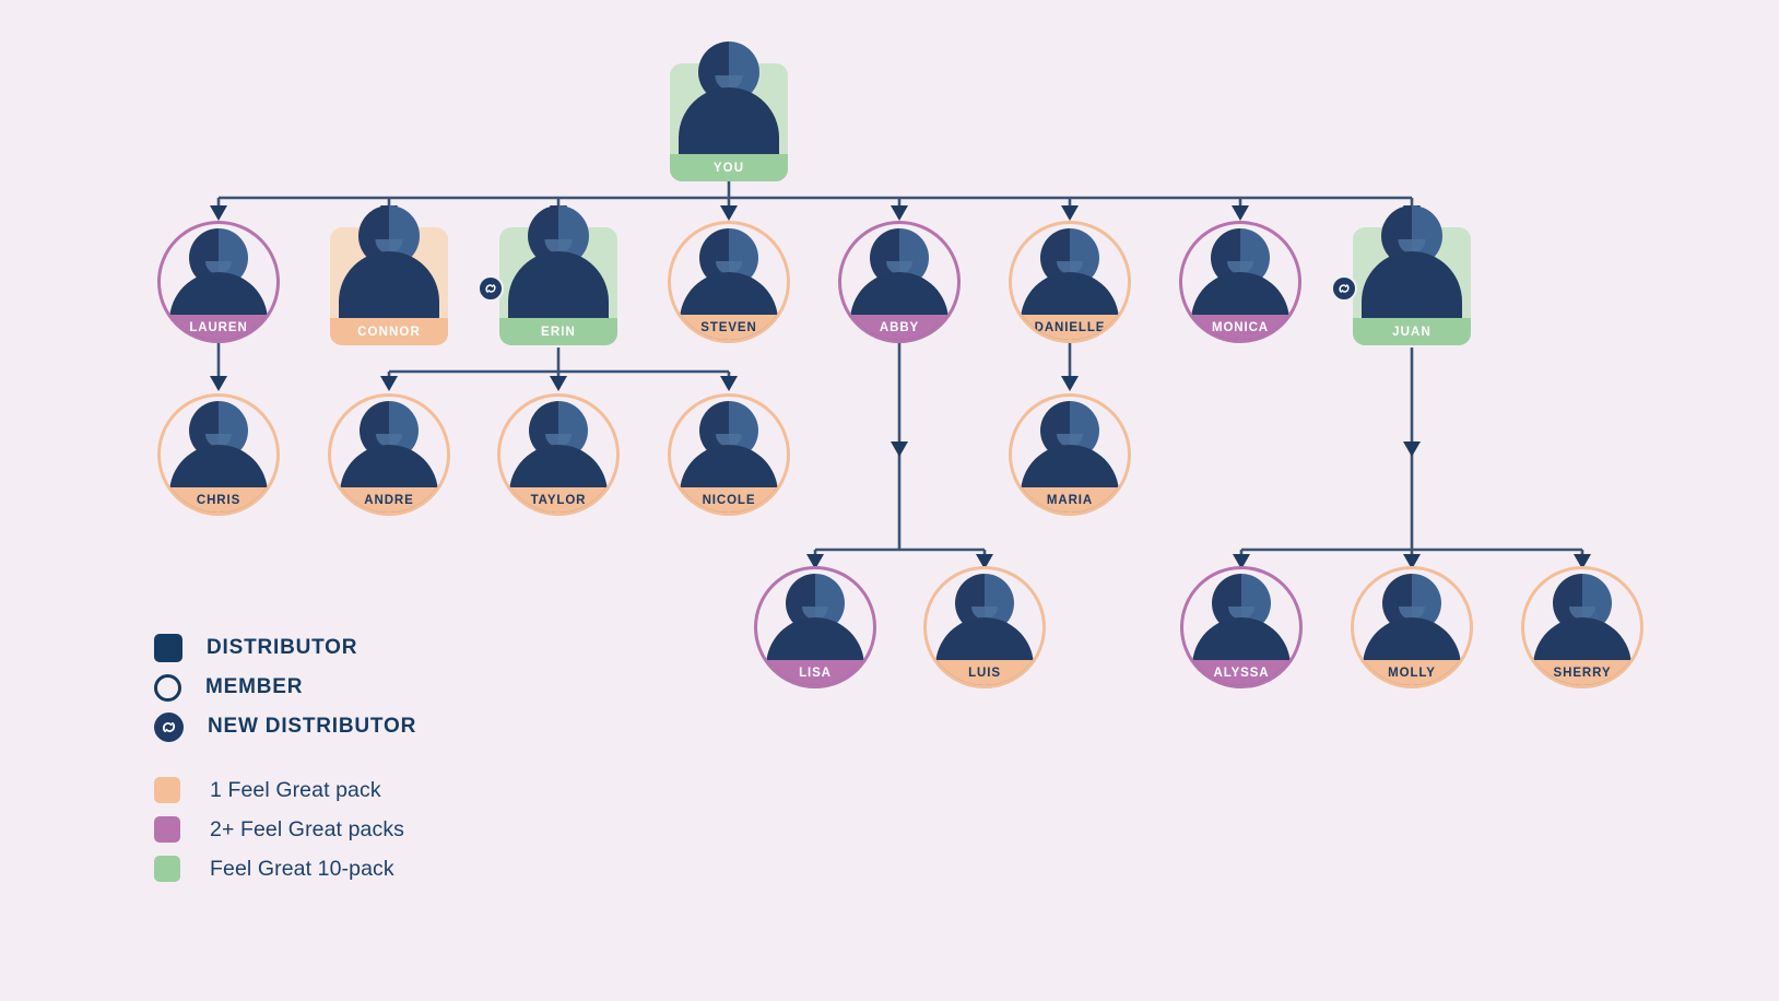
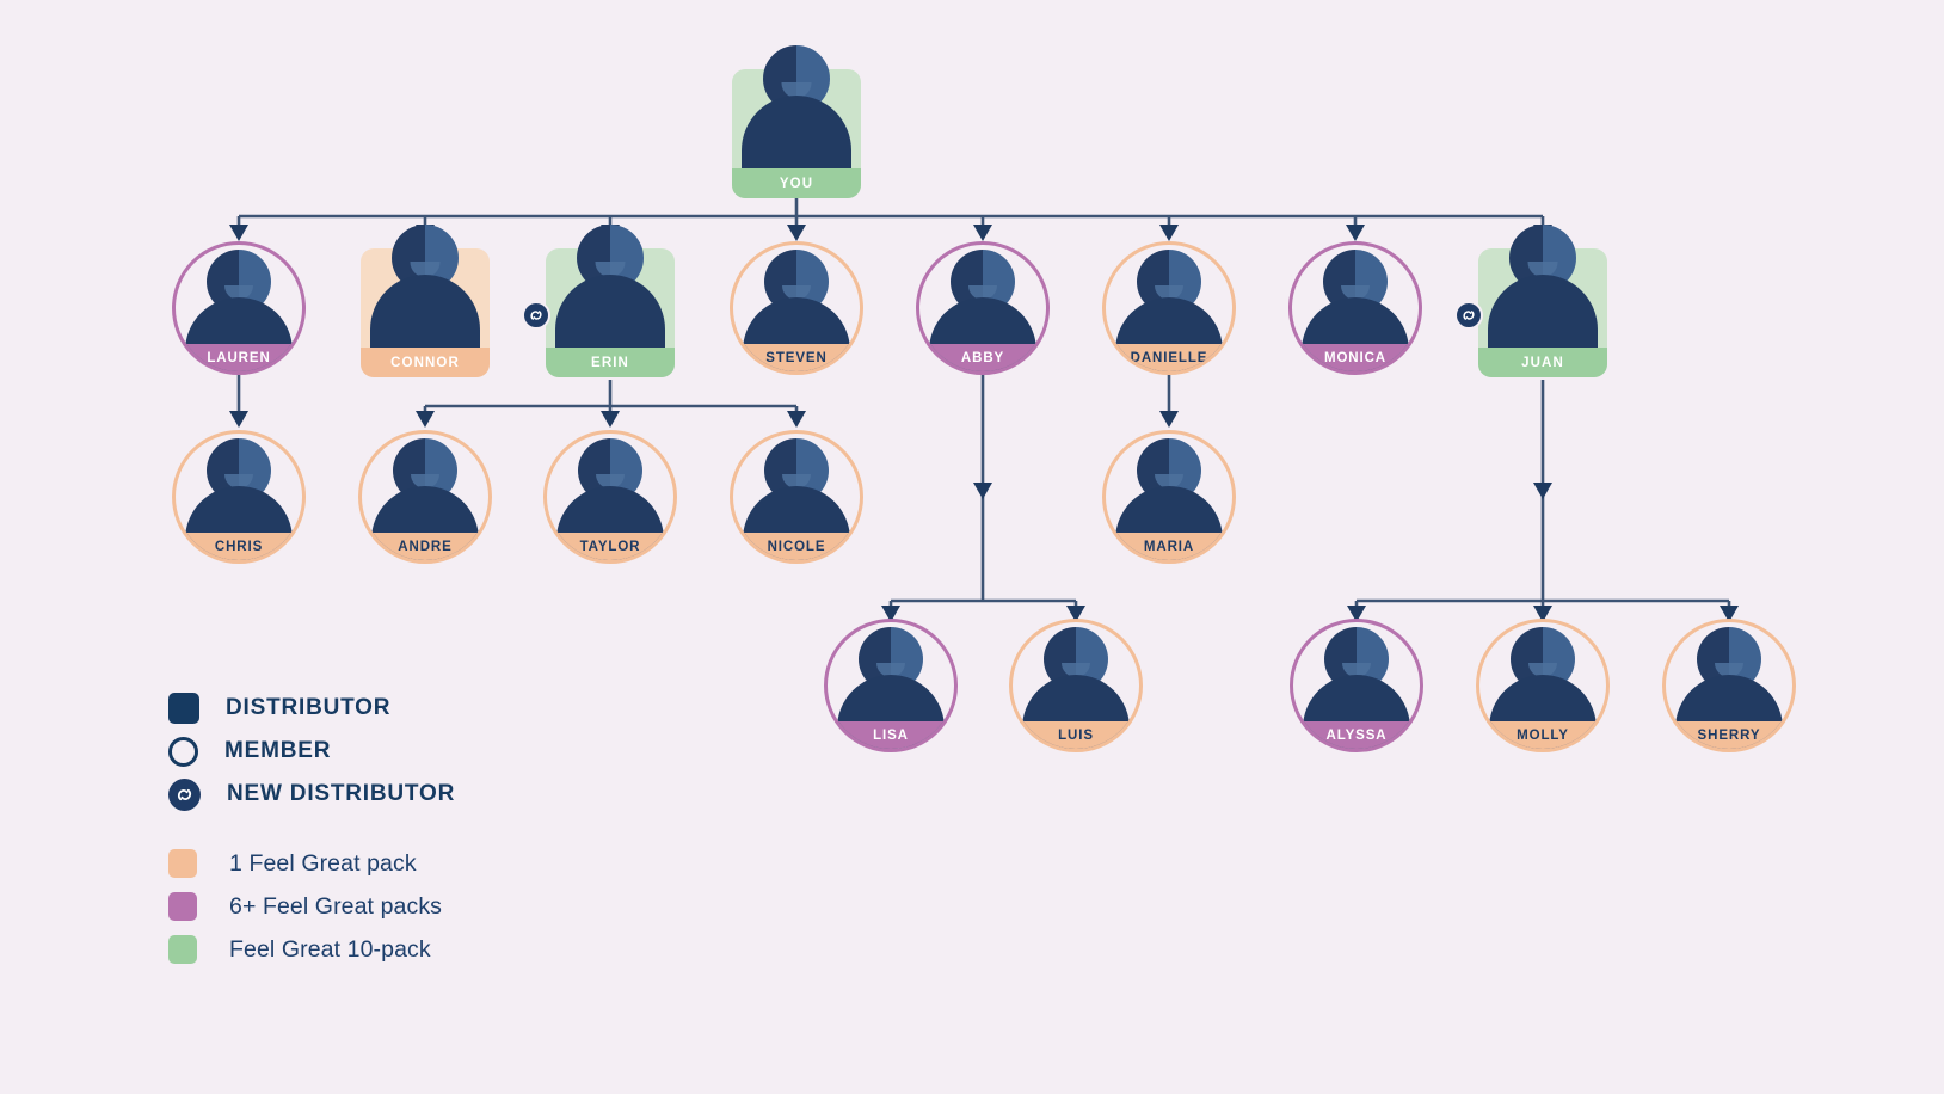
  YOU
  LAUREN
  CONNOR
  ERIN
  STEVEN
  ABBY
  DANIELLE
  MONICA
  JUAN
  CHRIS
  ANDRE
  TAYLOR
  NICOLE
  MARIA
  LISA
  LUIS
  ALYSSA
  MOLLY
  SHERRY
  DISTRIBUTOR
  MEMBER
  NEW DISTRIBUTOR
  1 Feel Great pack
- 2+ Feel Great packs
+ 6+ Feel Great packs
  Feel Great 10-pack
